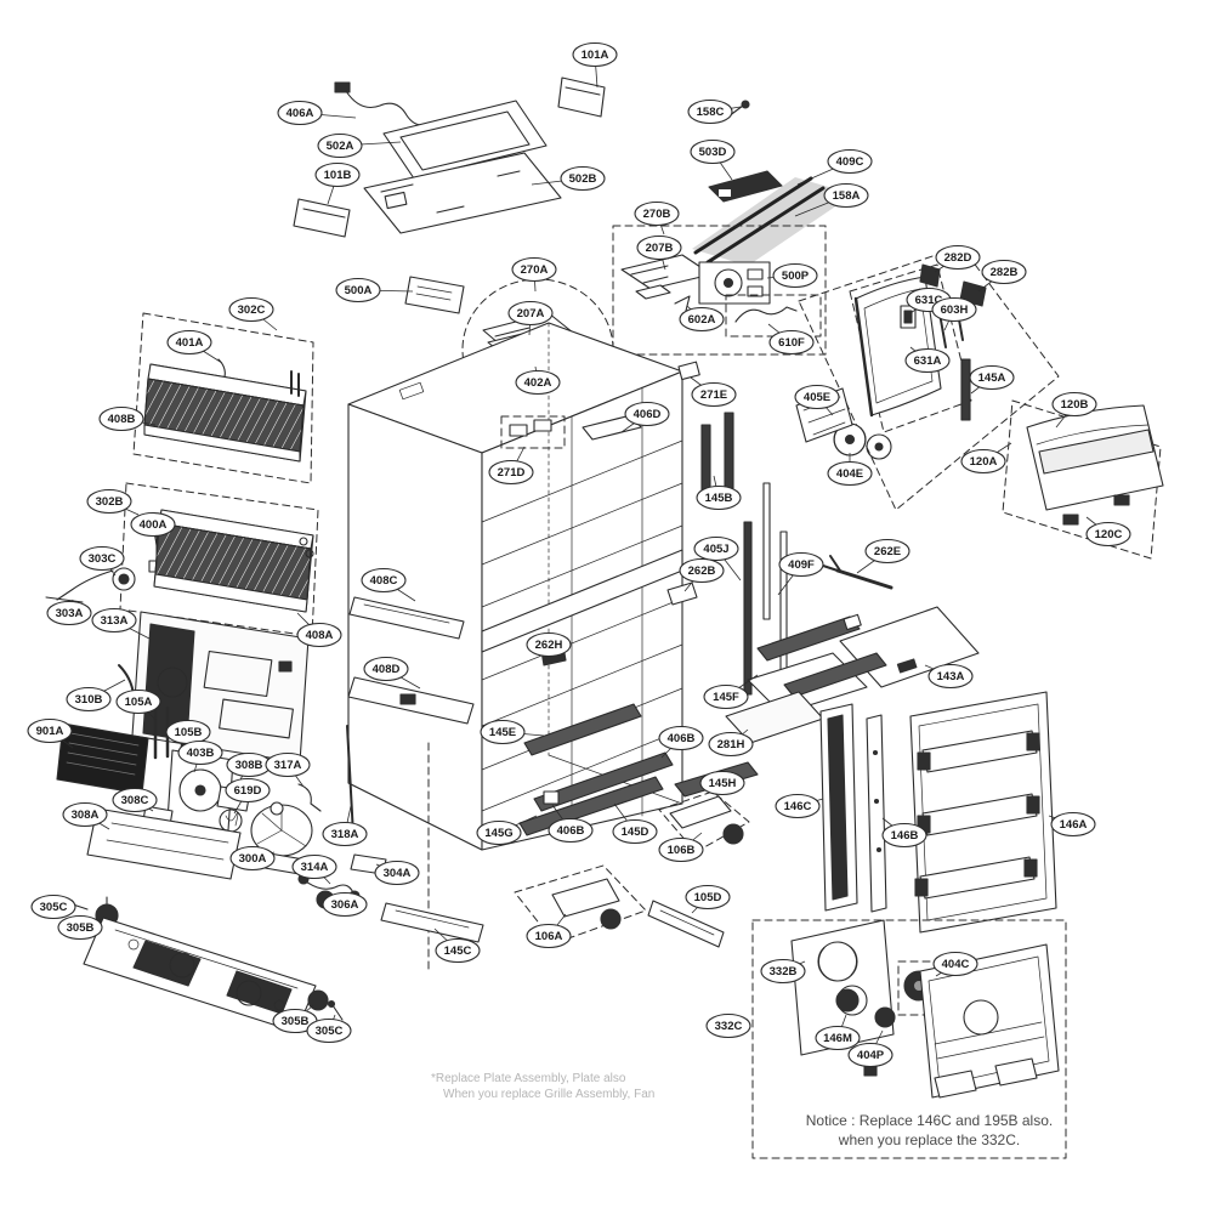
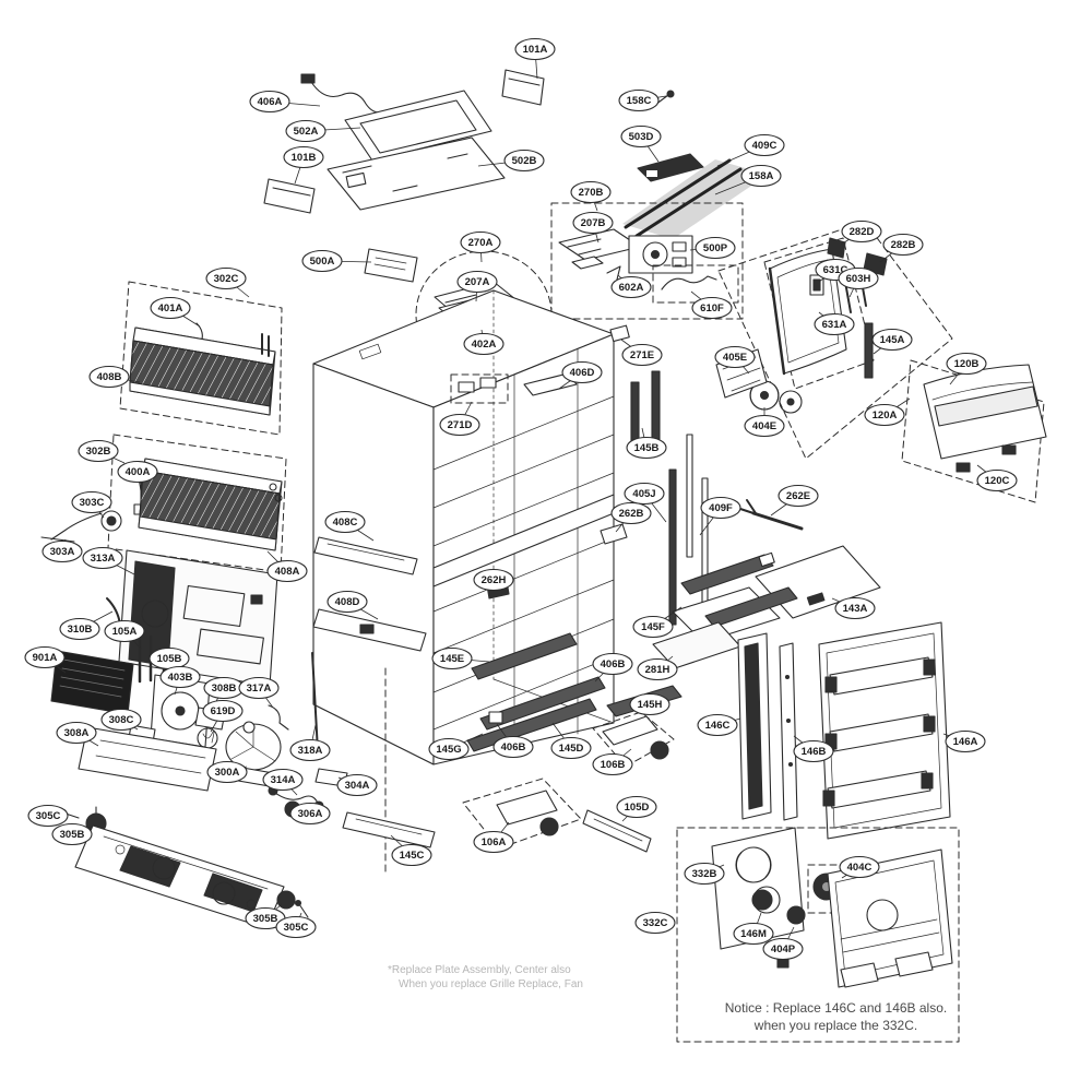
  101A
  406A
  502A
  101B
  502B
  158C
  503D
  409C
  158A
  270B
  207B
  500P
  602A
  610F
  282D
  282B
  631C
  603H
  631A
  145A
  120B
  120A
  120C
  500A
  302C
  401A
  408B
  270A
  207A
  402A
  271E
  406D
  271D
  405E
  404E
  145B
  302B
  400A
  303C
  303A
  313A
  408A
  310B
  405J
  262B
  409F
  262E
  143A
  145F
  408C
  408D
  262H
  145E
  406B
  281H
  145H
  146C
  146B
  146A
  105A
  901A
  105B
  403B
  308B
  317A
  308C
  619D
  308A
  318A
  300A
  314A
  304A
  306A
  145G
  406B
  145D
  106B
  105D
  106A
  145C
  305C
  305B
  305B
  305C
  332B
  404C
  146M
  404P
  332C
- *Replace Plate Assembly, Plate also
+ *Replace Plate Assembly, Center also
- When you replace Grille Assembly, Fan
+ When you replace Grille Replace, Fan
- Notice : Replace 146C and 195B also.
+ Notice : Replace 146C and 146B also.
  when you replace the 332C.
